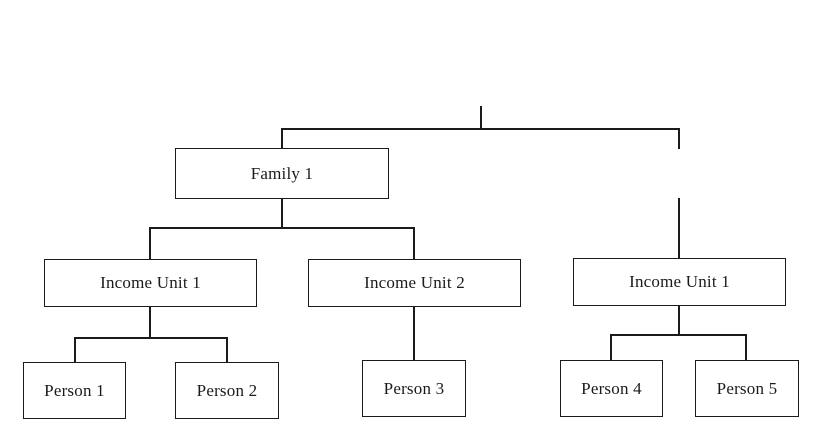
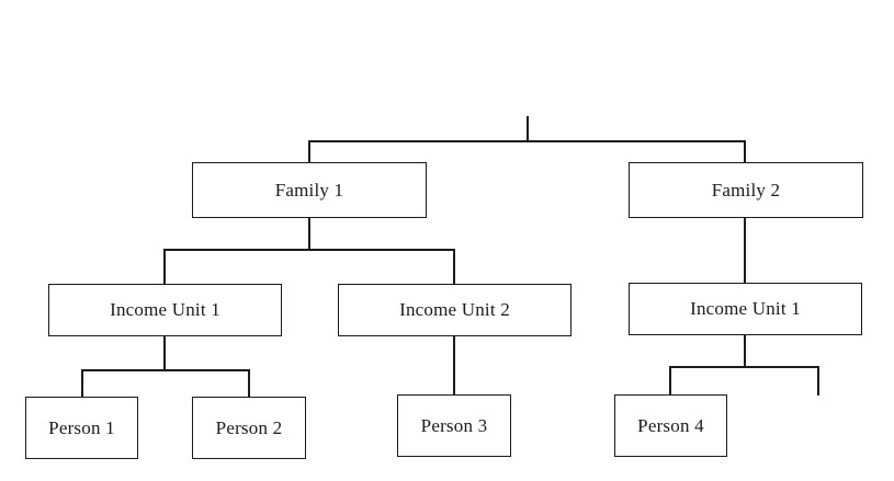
  Family 1
+ Family 2
  Income Unit 1
  Income Unit 2
  Income Unit 1
  Person 1
  Person 2
  Person 3
  Person 4
- Person 5
